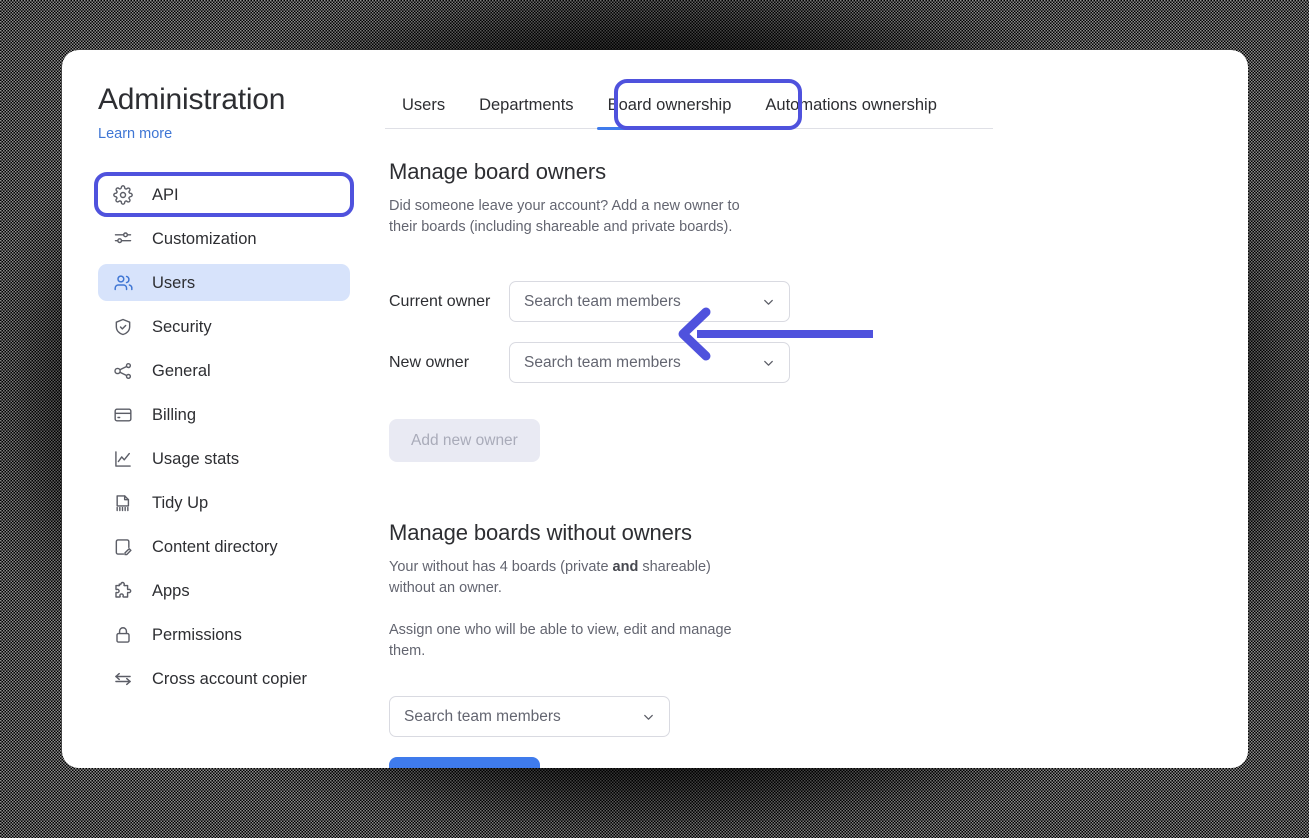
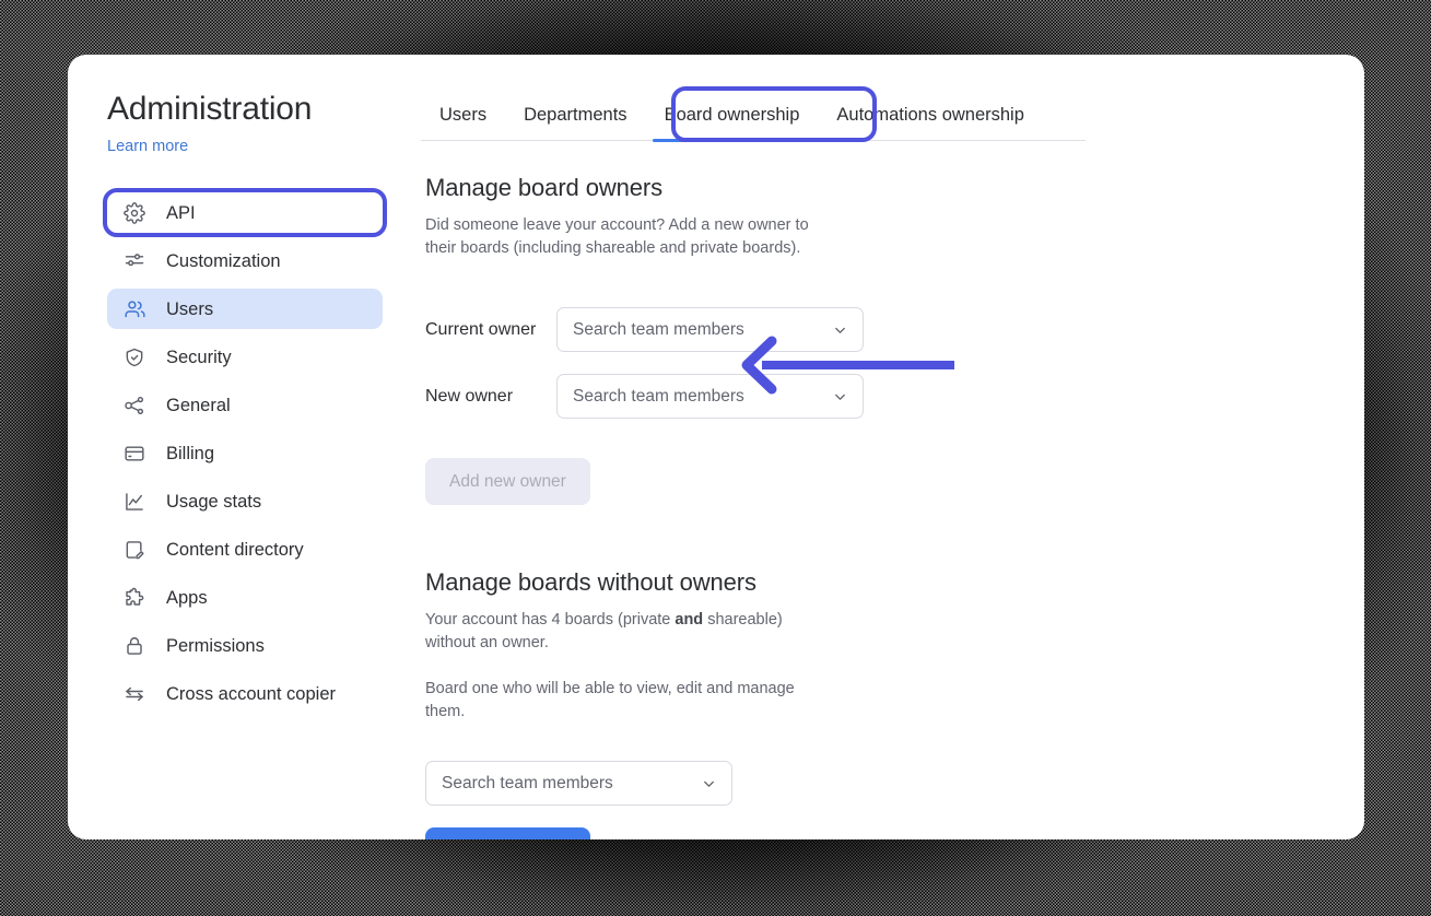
  Administration
  Learn more
  API
  Customization
  Users
  Security
  General
  Billing
  Usage stats
- Tidy Up
  Content directory
  Apps
  Permissions
  Cross account copier
  Users
  Departments
  Board ownership
  Automations ownership
  Manage board owners
  Did someone leave your account? Add a new owner to their boards (including shareable and private boards).
  Current owner
  Search team members
  New owner
  Search team members
  Add new owner
  Manage boards without owners
- Your without has 4 boards (private and shareable) without an owner.
+ Your account has 4 boards (private and shareable) without an owner.
- Assign one who will be able to view, edit and manage them.
+ Board one who will be able to view, edit and manage them.
  Search team members
